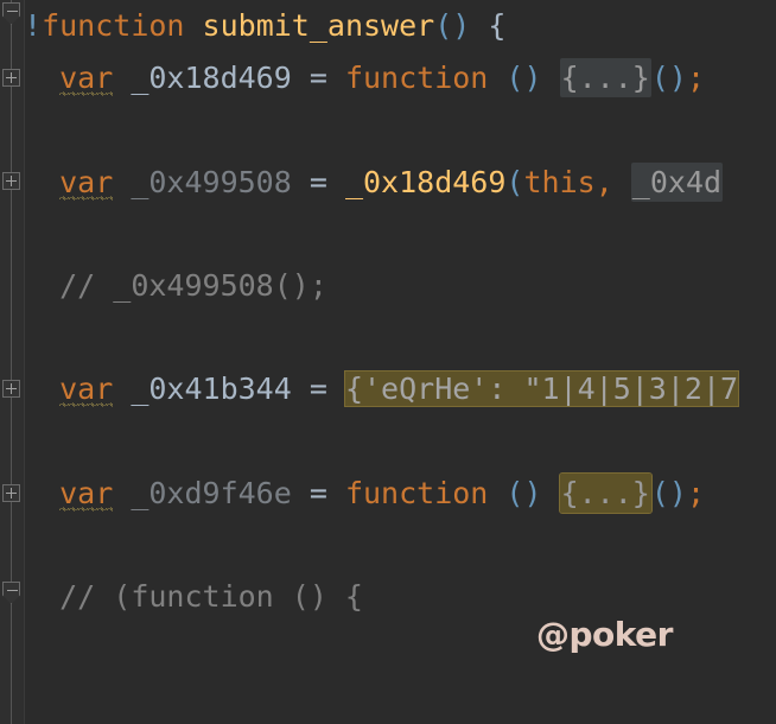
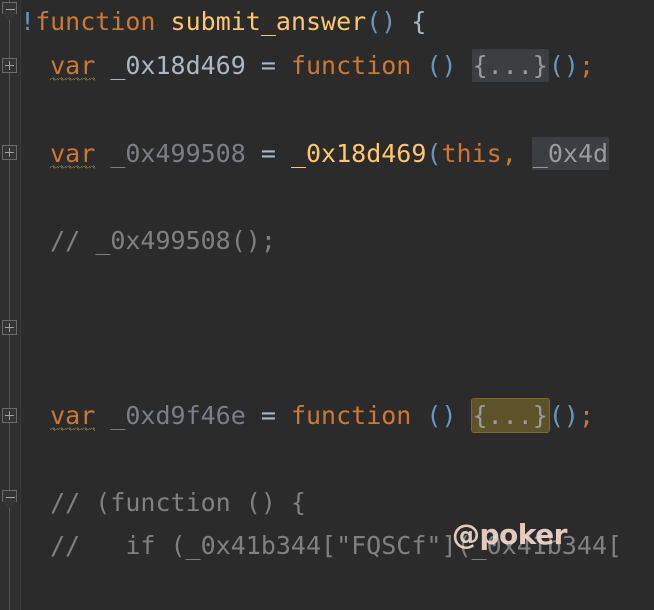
  !function submit_answer() {
  var _0x18d469 = function () {...}();
  var _0x499508 = _0x18d469(this, _0x4d
  // _0x499508();
- var _0x41b344 = {'eQrHe': "1|4|5|3|2|7
  var _0xd9f46e = function () {...}();
  // (function () {
+ // if (_0x41b344["FQSCf"](_0x41b344[
  @poker
